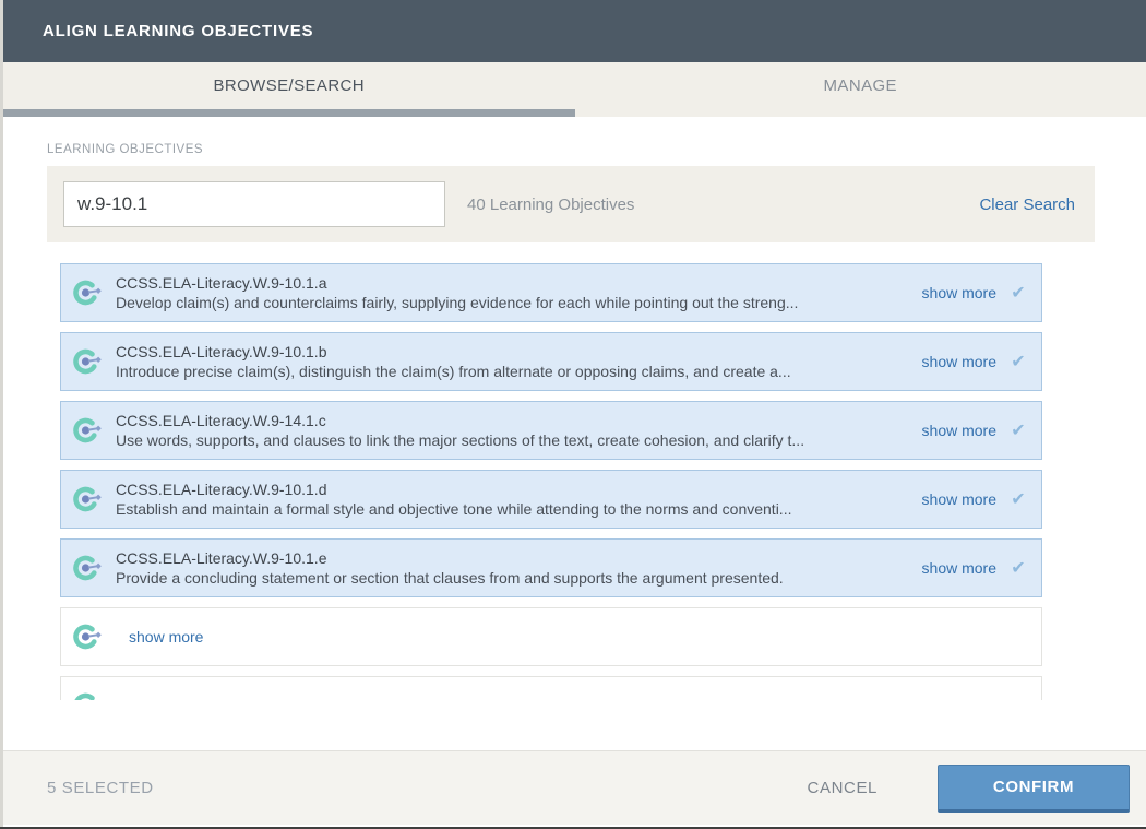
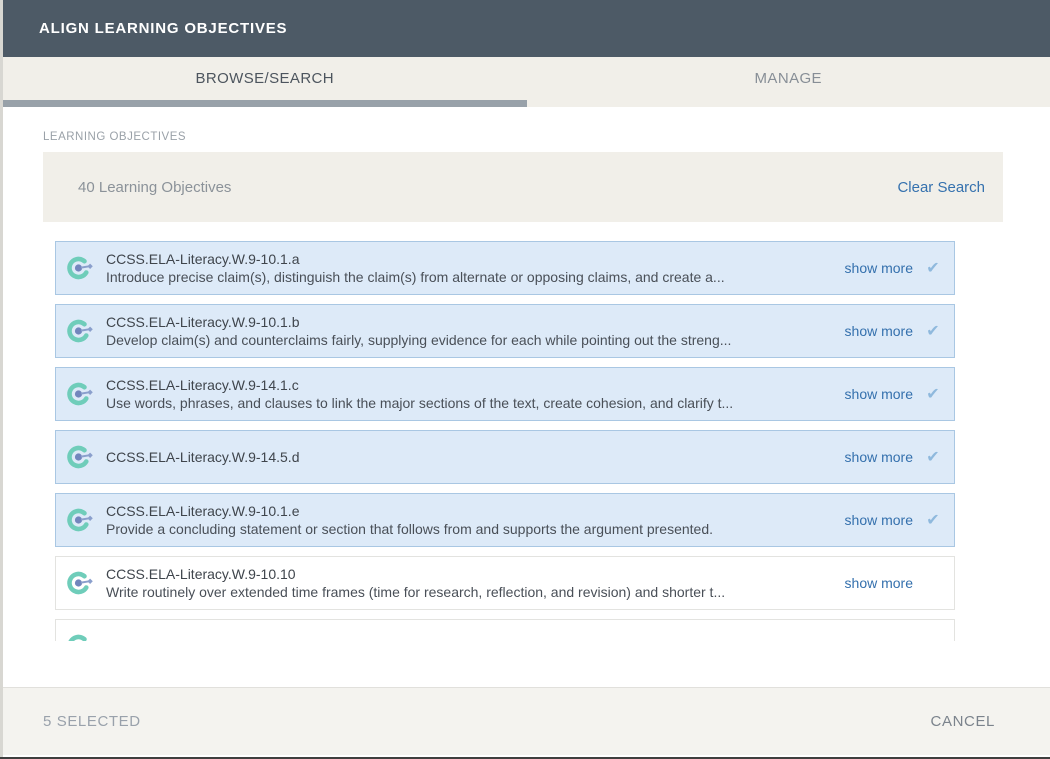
  ALIGN LEARNING OBJECTIVES
  BROWSE/SEARCH
  MANAGE
  LEARNING OBJECTIVES
- w.9-10.1
  40 Learning Objectives
  Clear Search
  CCSS.ELA-Literacy.W.9-10.1.a
- Develop claim(s) and counterclaims fairly, supplying evidence for each while pointing out the streng...
+ Introduce precise claim(s), distinguish the claim(s) from alternate or opposing claims, and create a...
  show more
  ✔
  CCSS.ELA-Literacy.W.9-10.1.b
- Introduce precise claim(s), distinguish the claim(s) from alternate or opposing claims, and create a...
+ Develop claim(s) and counterclaims fairly, supplying evidence for each while pointing out the streng...
  show more
  ✔
  CCSS.ELA-Literacy.W.9-14.1.c
- Use words, supports, and clauses to link the major sections of the text, create cohesion, and clarify t...
+ Use words, phrases, and clauses to link the major sections of the text, create cohesion, and clarify t...
  show more
  ✔
- CCSS.ELA-Literacy.W.9-10.1.d
+ CCSS.ELA-Literacy.W.9-14.5.d
- Establish and maintain a formal style and objective tone while attending to the norms and conventi...
  show more
  ✔
  CCSS.ELA-Literacy.W.9-10.1.e
- Provide a concluding statement or section that clauses from and supports the argument presented.
+ Provide a concluding statement or section that follows from and supports the argument presented.
  show more
  ✔
+ CCSS.ELA-Literacy.W.9-10.10
+ Write routinely over extended time frames (time for research, reflection, and revision) and shorter t...
  show more
  5 SELECTED
  CANCEL
- CONFIRM
